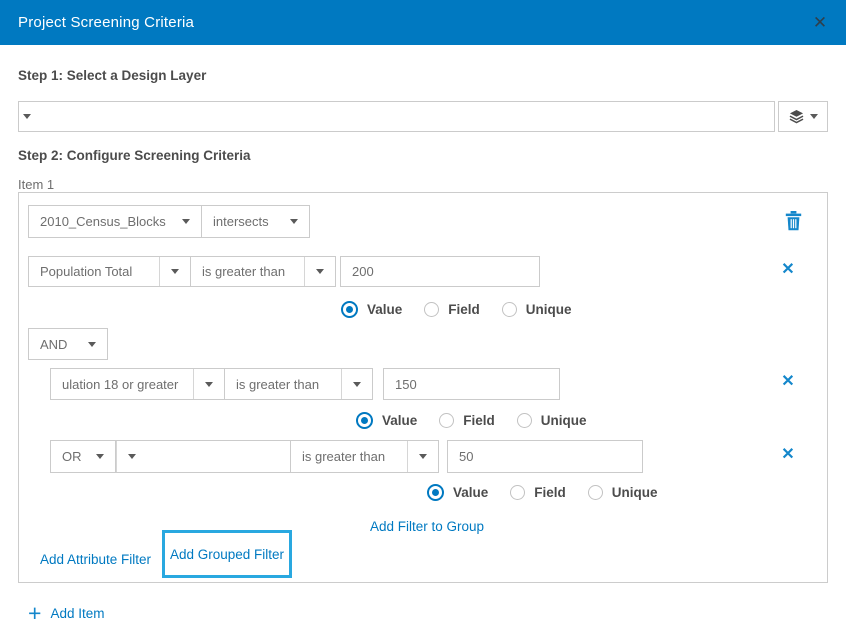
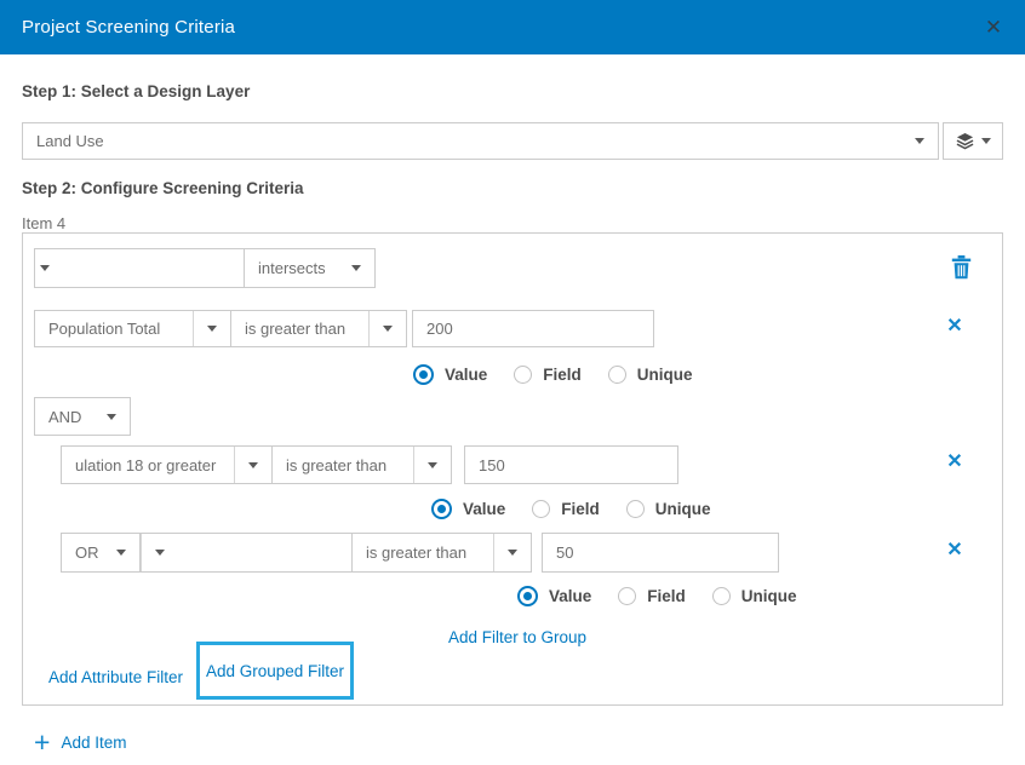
  Project Screening Criteria
  ✕
  Step 1: Select a Design Layer
+ Land Use
  Step 2: Configure Screening Criteria
- Item 1
+ Item 4
- 2010_Census_Blocks
  intersects
  Population Total
  is greater than
  200
  ✕
  Value
  Field
  Unique
  AND
  ulation 18 or greater
  is greater than
  150
  ✕
  Value
  Field
  Unique
  OR
  is greater than
  50
  ✕
  Value
  Field
  Unique
  Add Filter to Group
  Add Attribute Filter
  Add Grouped Filter
  +
  Add Item
